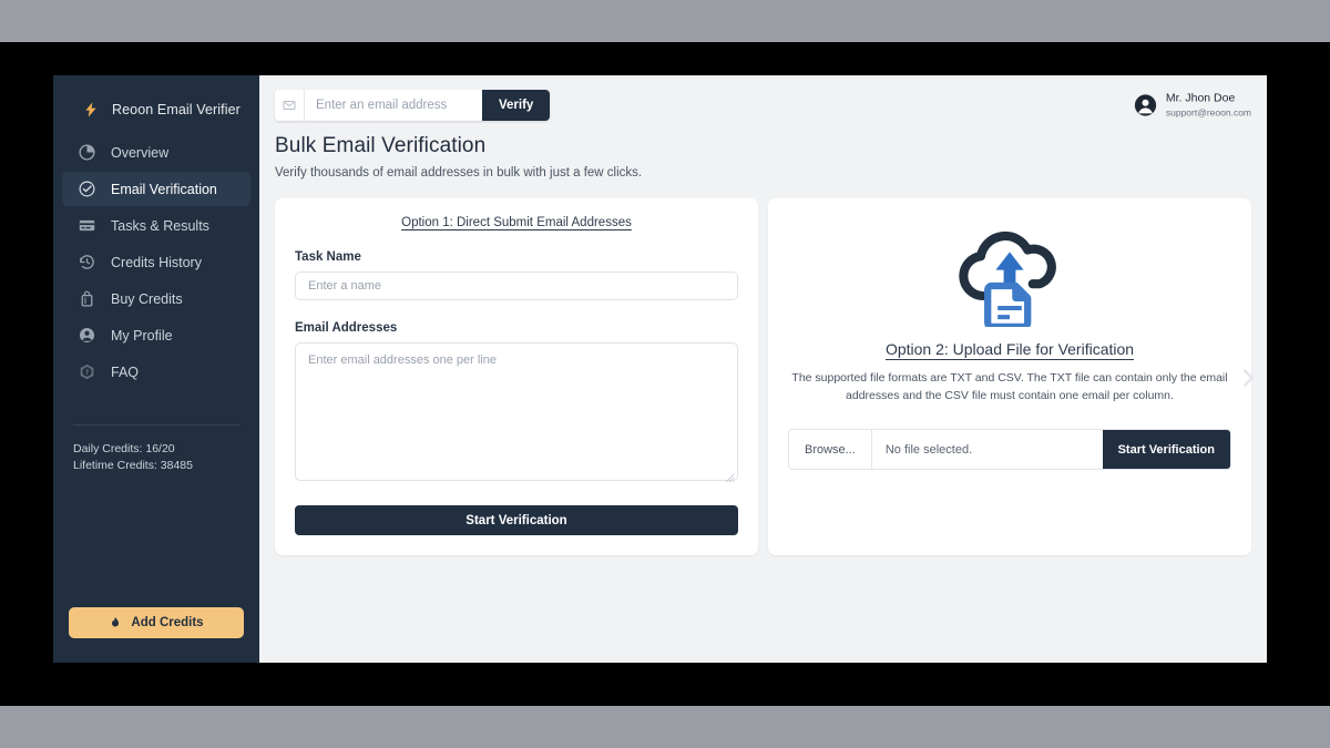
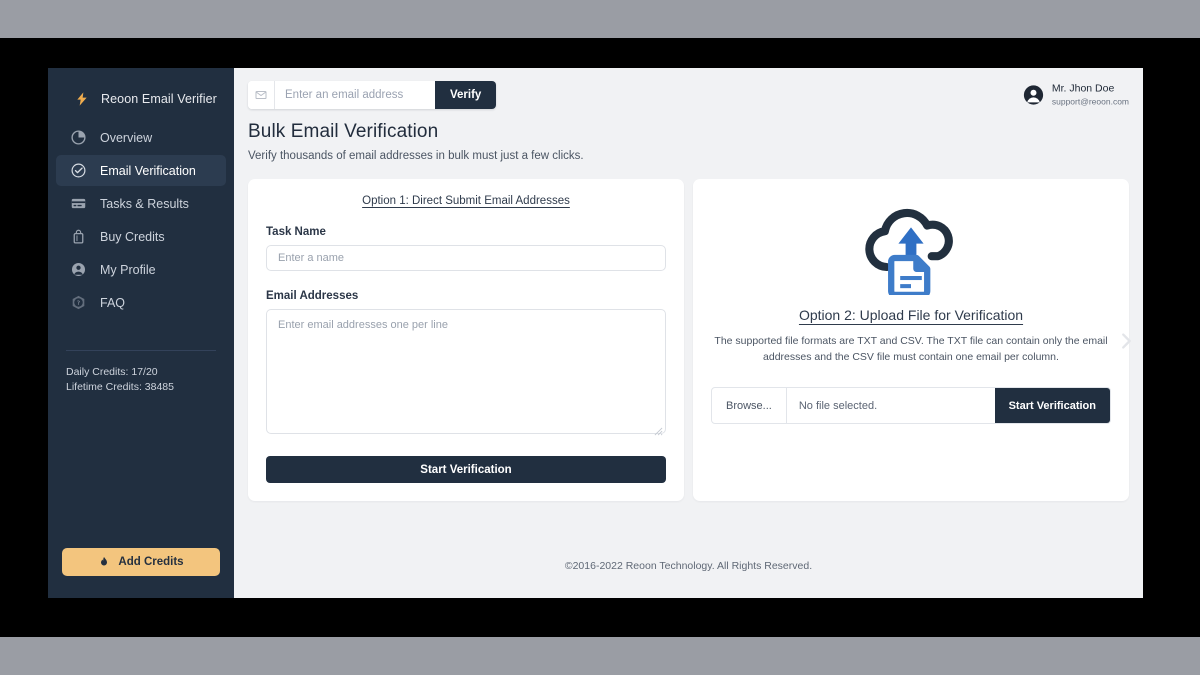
  Reoon Email Verifier
  Overview
  Email Verification
  Tasks & Results
- Credits History
  Buy Credits
  My Profile
  FAQ
- Daily Credits: 16/20
+ Daily Credits: 17/20
  Lifetime Credits: 38485
  Add Credits
  Enter an email address
  Verify
  Mr. Jhon Doe
  support@reoon.com
  Bulk Email Verification
- Verify thousands of email addresses in bulk with just a few clicks.
+ Verify thousands of email addresses in bulk must just a few clicks.
  Option 1: Direct Submit Email Addresses
  Task Name
  Enter a name
  Email Addresses
  Enter email addresses one per line
  Start Verification
  Option 2: Upload File for Verification
  The supported file formats are TXT and CSV. The TXT file can contain only the email addresses and the CSV file must contain one email per column.
  Browse...
  No file selected.
  Start Verification
+ ©2016-2022 Reoon Technology. All Rights Reserved.
